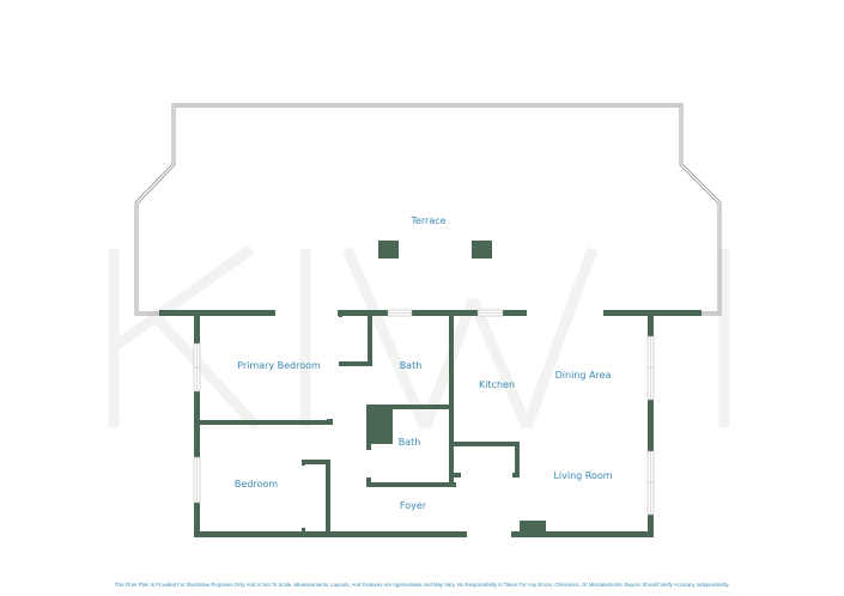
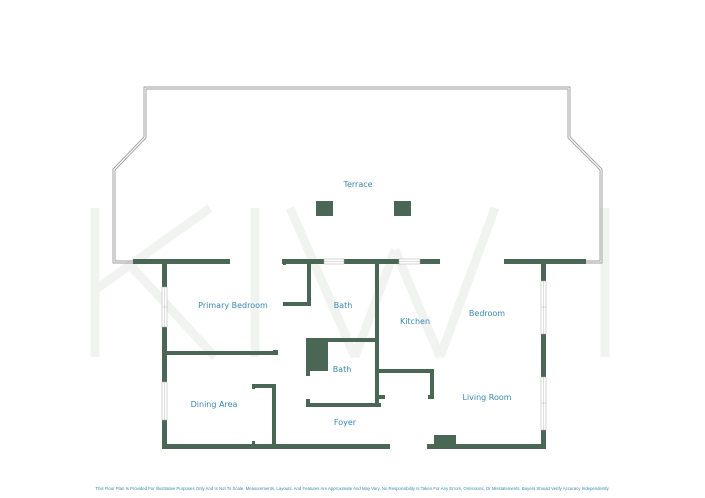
  Terrace
  Primary Bedroom
  Bath
  Kitchen
- Dining Area
+ Bedroom
  Bath
- Bedroom
+ Dining Area
  Living Room
  Foyer
